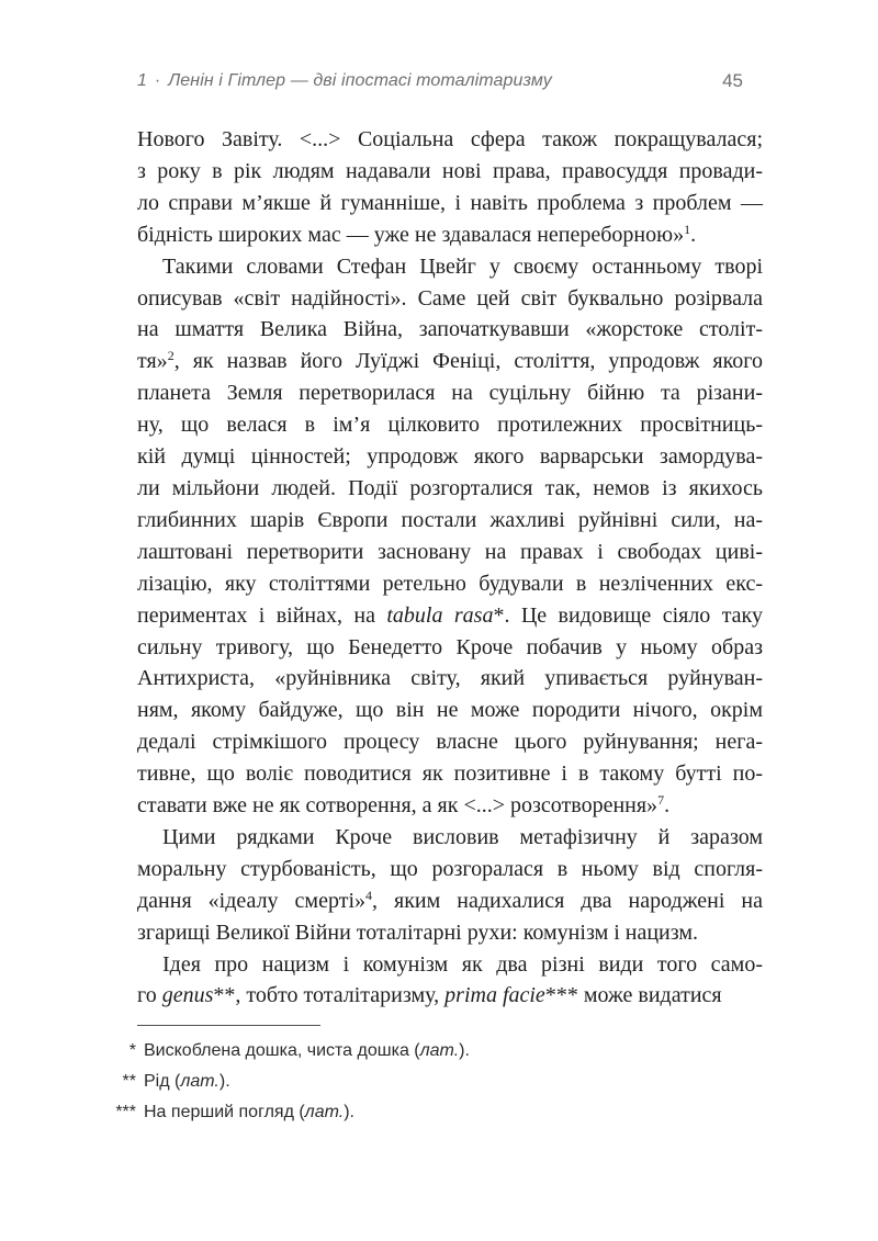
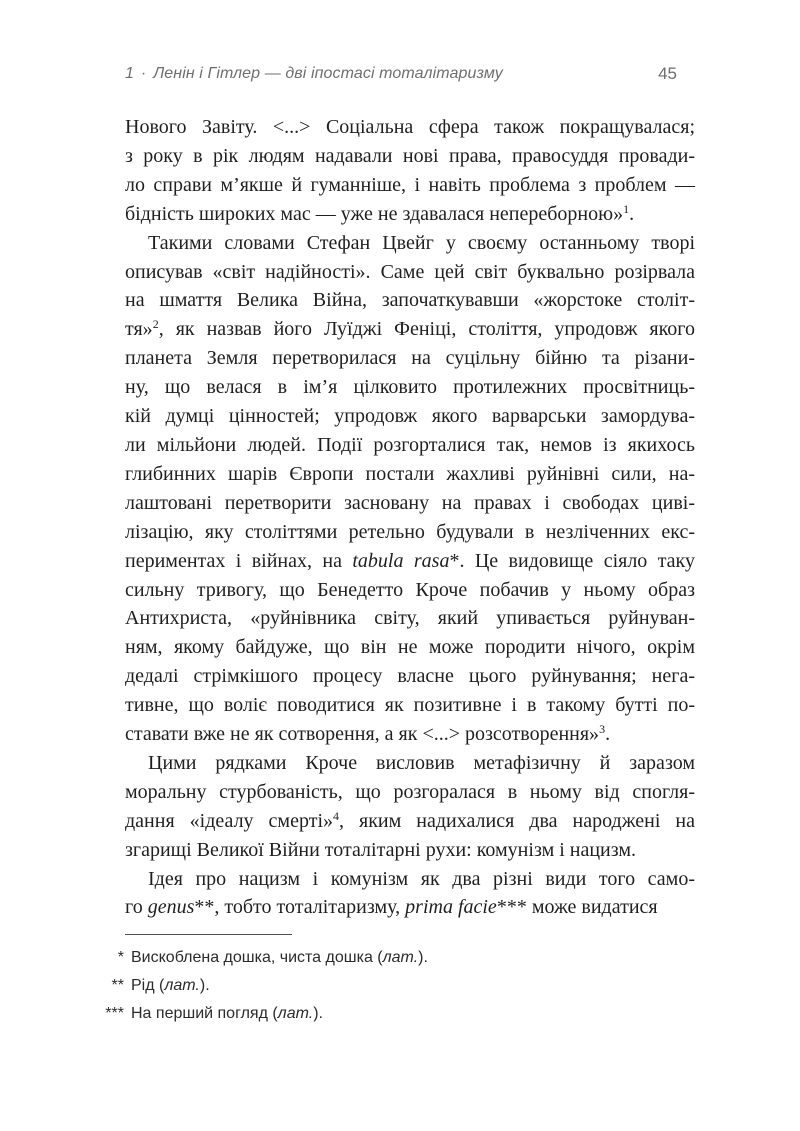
  1 · Ленін і Гітлер — дві іпостасі тоталітаризму
  45
  Нового Завіту. <...> Соціальна сфера також покращувалася;
  з року в рік людям надавали нові права, правосуддя провади-
  ло справи м’якше й гуманніше, і навіть проблема з проблем —
  бідність широких мас — уже не здавалася непереборною»1.
  Такими словами Стефан Цвейг у своєму останньому творі
  описував «світ надійності». Саме цей світ буквально розірвала
  на шмаття Велика Війна, започаткувавши «жорстоке століт-
  тя»2, як назвав його Луїджі Феніці, століття, упродовж якого
  планета Земля перетворилася на суцільну бійню та різани-
  ну, що велася в ім’я цілковито протилежних просвітниць-
  кій думці цінностей; упродовж якого варварськи замордува-
  ли мільйони людей. Події розгорталися так, немов із якихось
  глибинних шарів Європи постали жахливі руйнівні сили, на-
  лаштовані перетворити засновану на правах і свободах циві-
  лізацію, яку століттями ретельно будували в незліченних екс-
  периментах і війнах, на tabula rasa*. Це видовище сіяло таку
  сильну тривогу, що Бенедетто Кроче побачив у ньому образ
  Антихриста, «руйнівника світу, який упивається руйнуван-
  ням, якому байдуже, що він не може породити нічого, окрім
  дедалі стрімкішого процесу власне цього руйнування; нега-
  тивне, що воліє поводитися як позитивне і в такому бутті по-
- ставати вже не як сотворення, а як <...> розсотворення»7.
+ ставати вже не як сотворення, а як <...> розсотворення»3.
  Цими рядками Кроче висловив метафізичну й заразом
  моральну стурбованість, що розгоралася в ньому від спогля-
  дання «ідеалу смерті»4, яким надихалися два народжені на
  згарищі Великої Війни тоталітарні рухи: комунізм і нацизм.
  Ідея про нацизм і комунізм як два різні види того само-
  го genus**, тобто тоталітаризму, prima facie*** може видатися
  *
  Вискоблена дошка, чиста дошка (лат.).
  **
  Рід (лат.).
  ***
  На перший погляд (лат.).
